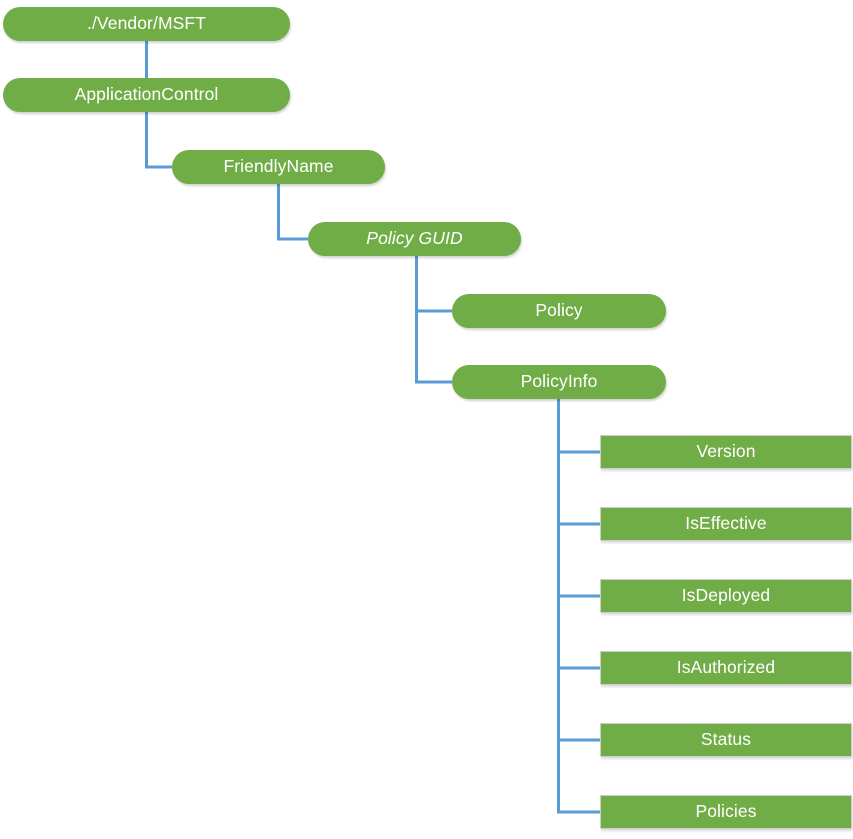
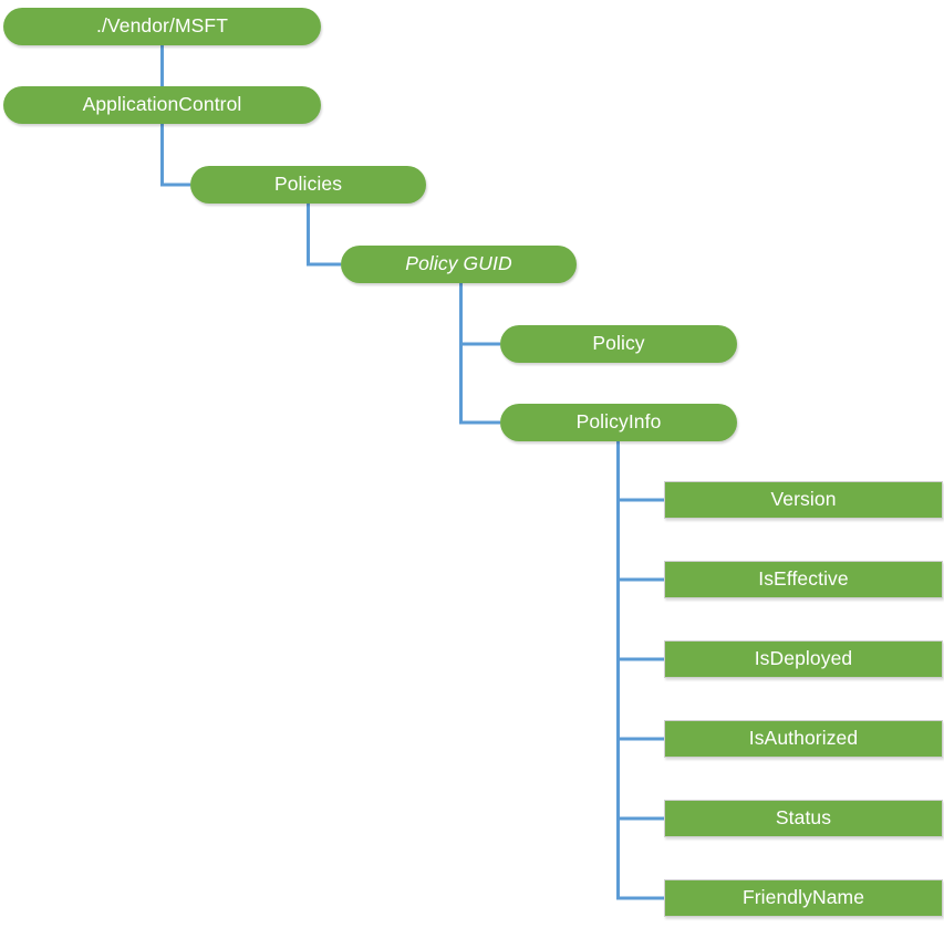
  ./Vendor/MSFT
  ApplicationControl
- FriendlyName
+ Policies
  Policy GUID
  Policy
  PolicyInfo
  Version
  IsEffective
  IsDeployed
  IsAuthorized
  Status
- Policies
+ FriendlyName
